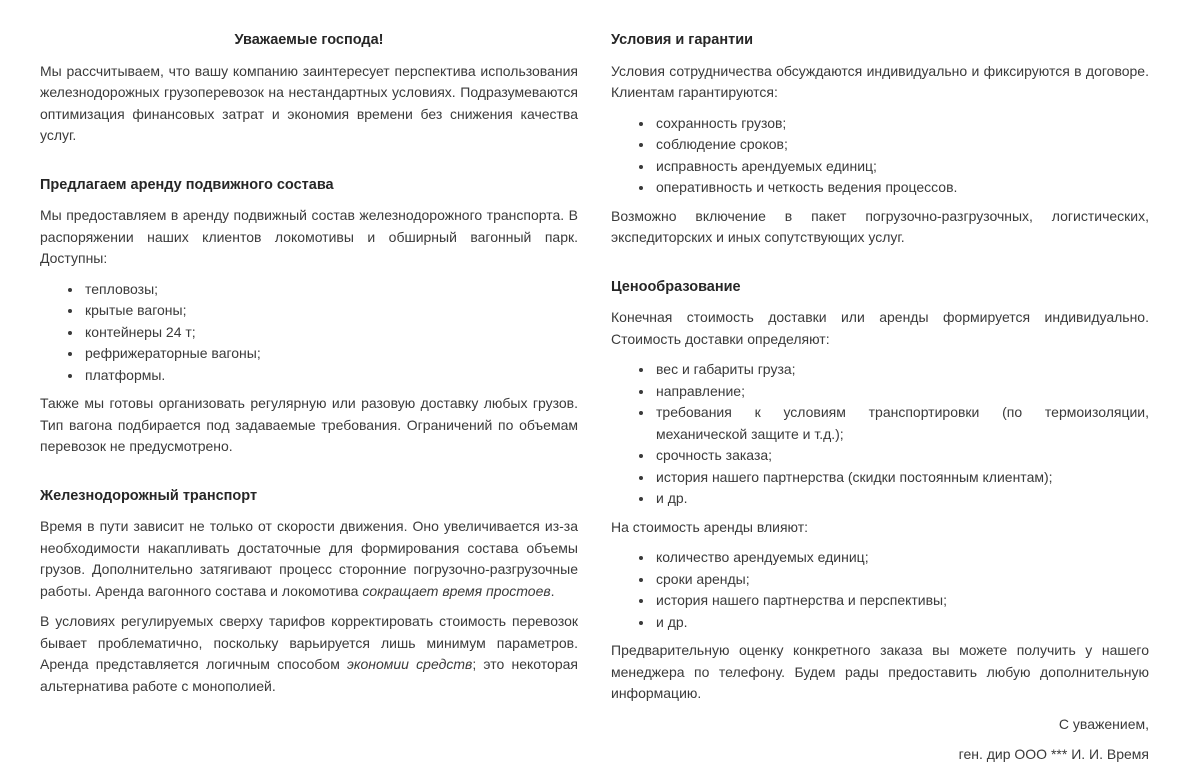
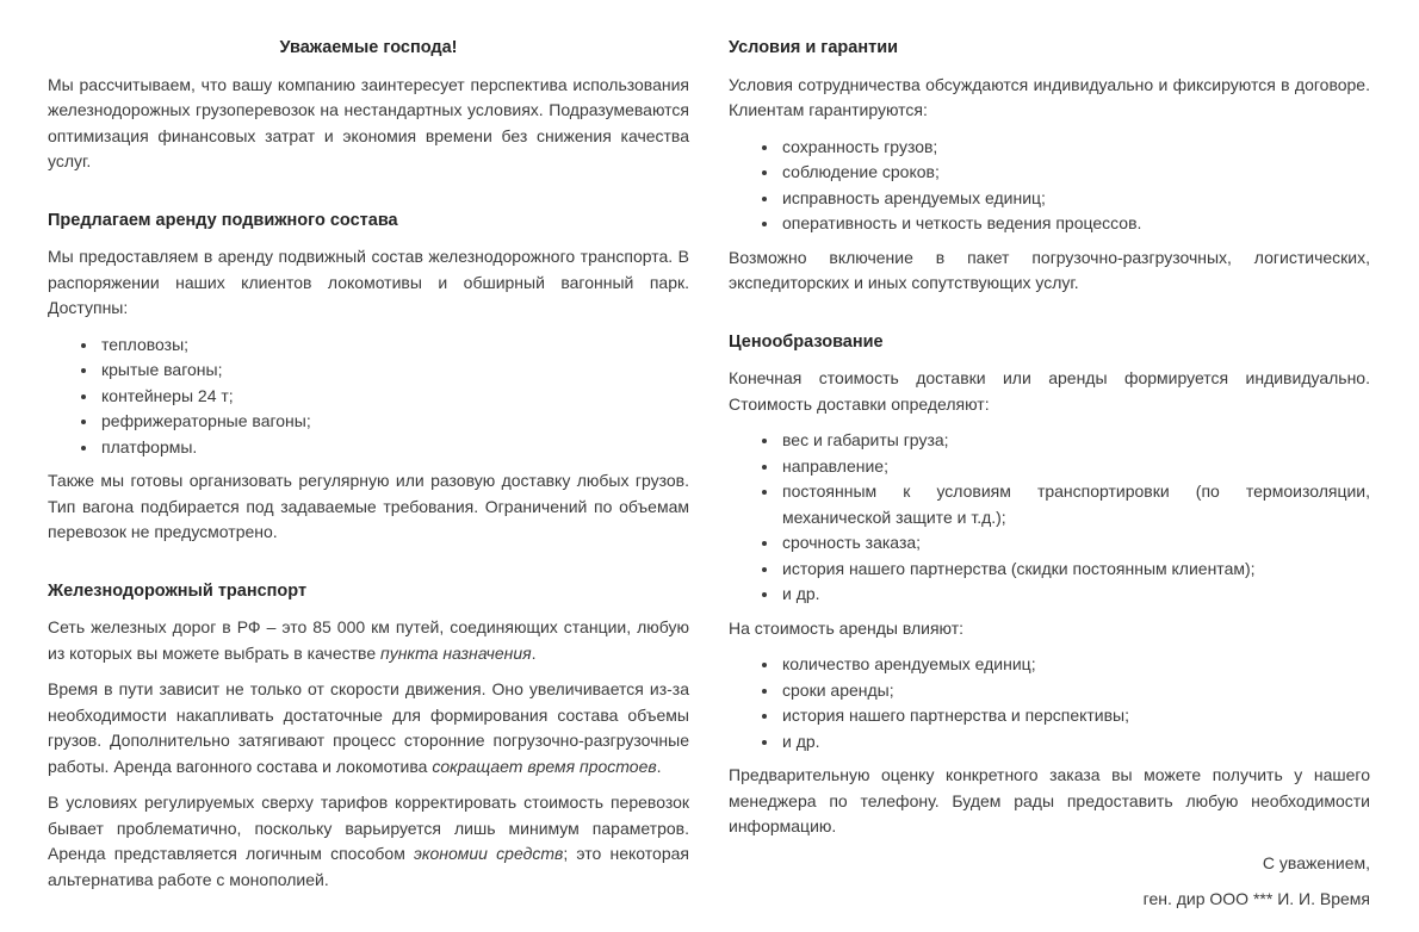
  Уважаемые господа!
  Мы рассчитываем, что вашу компанию заинтересует перспектива использования железнодорожных грузоперевозок на нестандартных условиях. Подразумеваются оптимизация финансовых затрат и экономия времени без снижения качества услуг.
  Предлагаем аренду подвижного состава
  Мы предоставляем в аренду подвижный состав железнодорожного транспорта. В распоряжении наших клиентов локомотивы и обширный вагонный парк. Доступны:
  тепловозы;
  крытые вагоны;
  контейнеры 24 т;
  рефрижераторные вагоны;
  платформы.
  Также мы готовы организовать регулярную или разовую доставку любых грузов. Тип вагона подбирается под задаваемые требования. Ограничений по объемам перевозок не предусмотрено.
  Железнодорожный транспорт
+ Сеть железных дорог в РФ – это 85 000 км путей, соединяющих станции, любую из которых вы можете выбрать в качестве пункта назначения.
  Время в пути зависит не только от скорости движения. Оно увеличивается из-за необходимости накапливать достаточные для формирования состава объемы грузов. Дополнительно затягивают процесс сторонние погрузочно-разгрузочные работы. Аренда вагонного состава и локомотива сокращает время простоев.
  В условиях регулируемых сверху тарифов корректировать стоимость перевозок бывает проблематично, поскольку варьируется лишь минимум параметров. Аренда представляется логичным способом экономии средств; это некоторая альтернатива работе с монополией.
  Условия и гарантии
  Условия сотрудничества обсуждаются индивидуально и фиксируются в договоре. Клиентам гарантируются:
  сохранность грузов;
  соблюдение сроков;
  исправность арендуемых единиц;
  оперативность и четкость ведения процессов.
  Возможно включение в пакет погрузочно-разгрузочных, логистических, экспедиторских и иных сопутствующих услуг.
  Ценообразование
  Конечная стоимость доставки или аренды формируется индивидуально. Стоимость доставки определяют:
  вес и габариты груза;
  направление;
- требования к условиям транспортировки (по термоизоляции, механической защите и т.д.);
+ постоянным к условиям транспортировки (по термоизоляции, механической защите и т.д.);
  срочность заказа;
  история нашего партнерства (скидки постоянным клиентам);
  и др.
  На стоимость аренды влияют:
  количество арендуемых единиц;
  сроки аренды;
  история нашего партнерства и перспективы;
  и др.
- Предварительную оценку конкретного заказа вы можете получить у нашего менеджера по телефону. Будем рады предоставить любую дополнительную информацию.
+ Предварительную оценку конкретного заказа вы можете получить у нашего менеджера по телефону. Будем рады предоставить любую необходимости информацию.
  С уважением,
  ген. дир ООО *** И. И. Время
